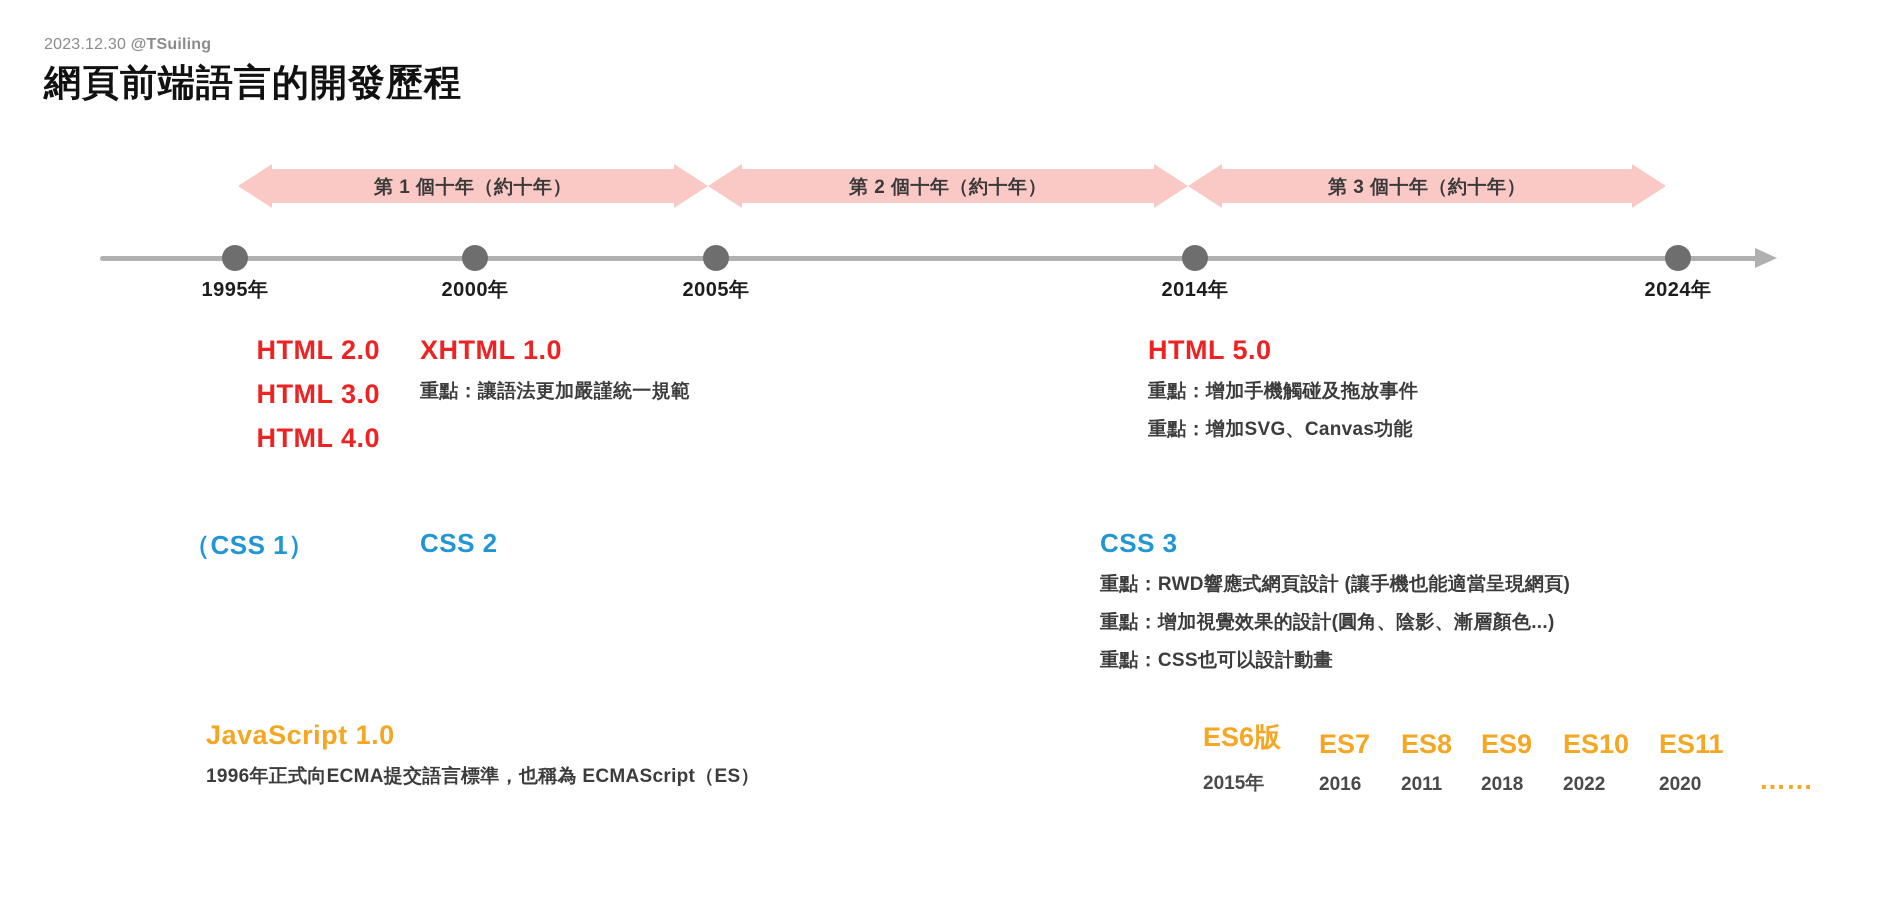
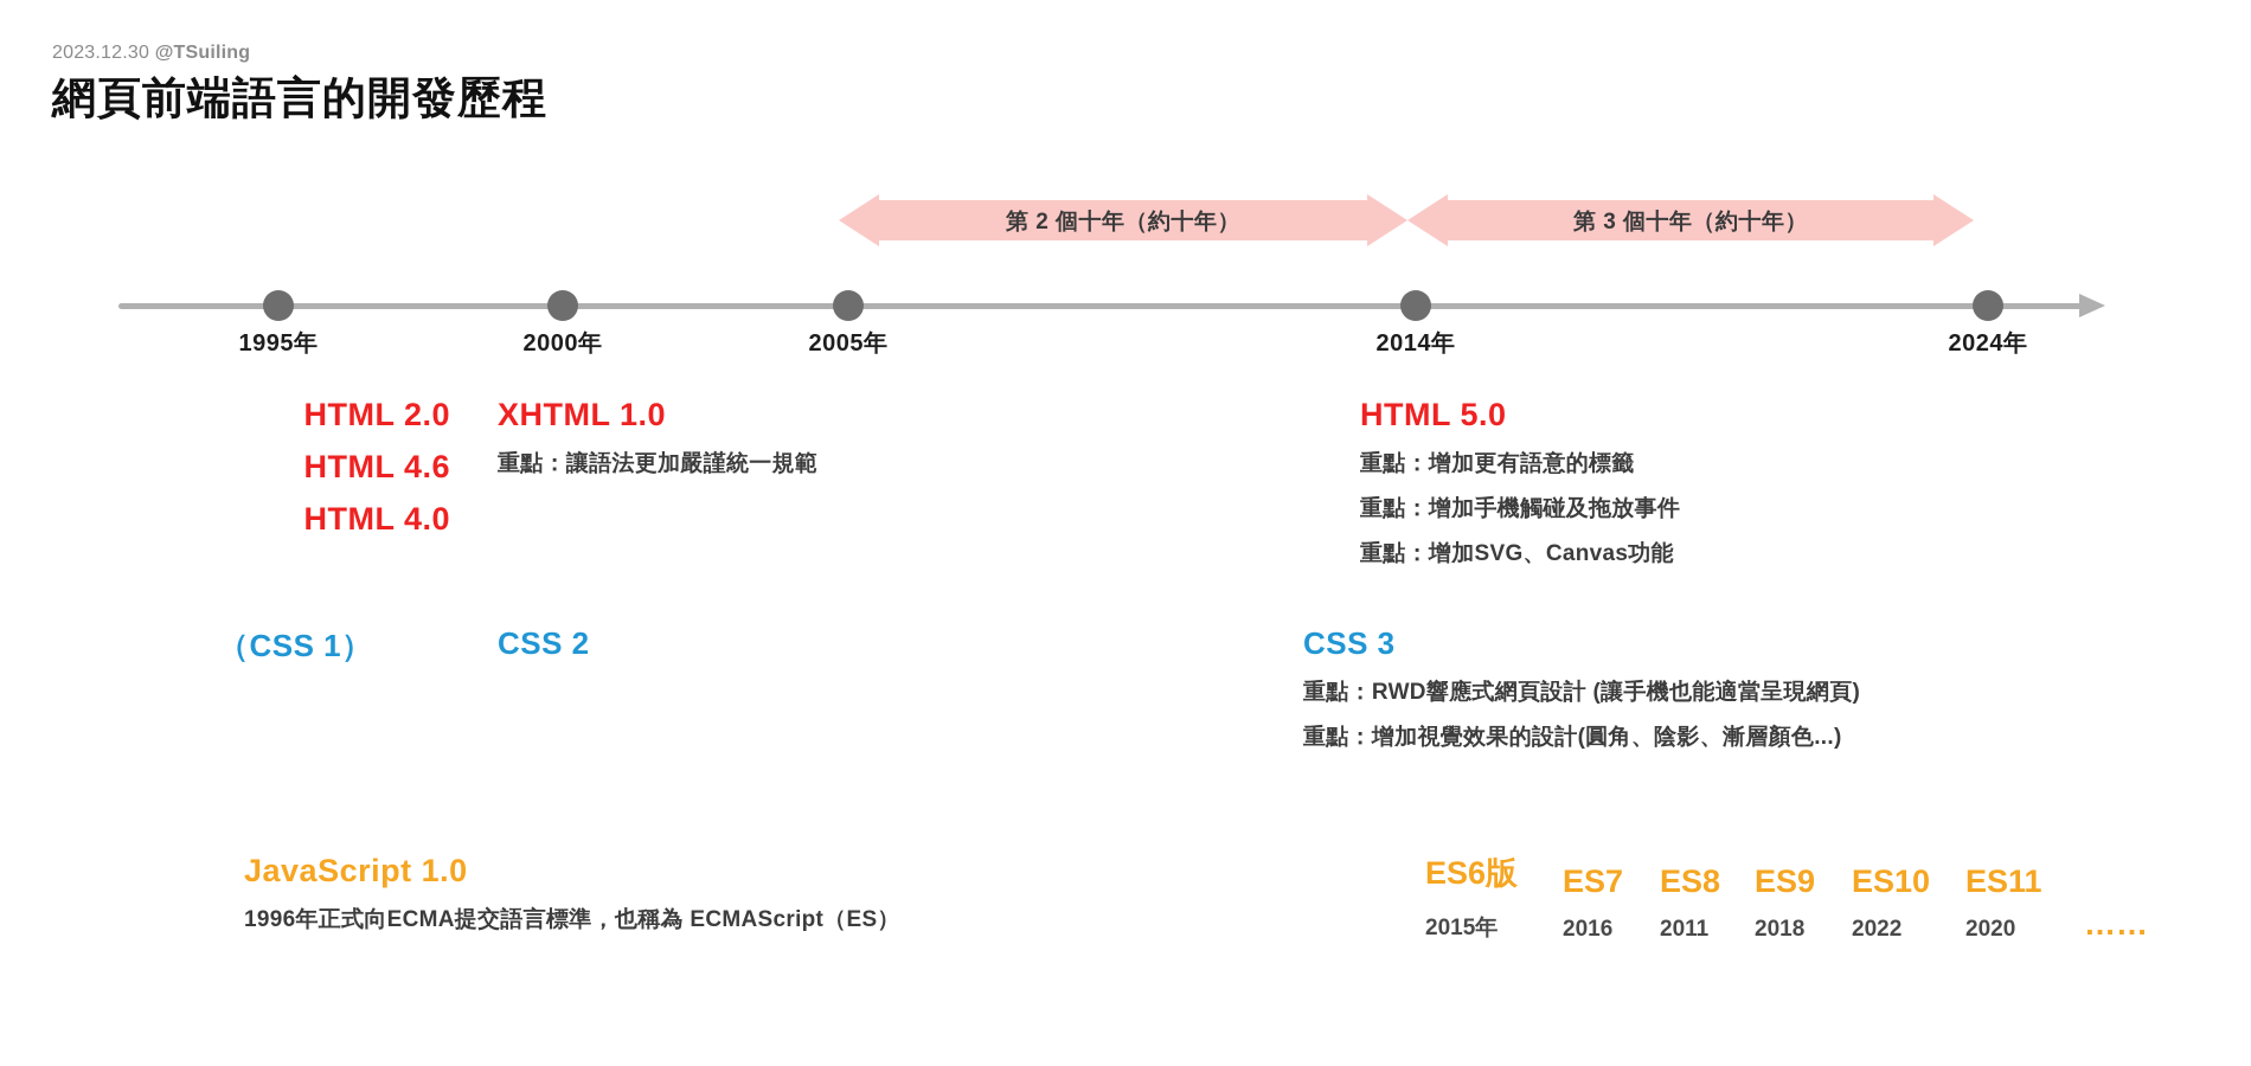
  2023.12.30 @TSuiling
  網頁前端語言的開發歷程
- 第 1 個十年（約十年）
  第 2 個十年（約十年）
  第 3 個十年（約十年）
  1995年
  2000年
  2005年
  2014年
  2024年
  HTML 2.0
- HTML 3.0
+ HTML 4.6
  HTML 4.0
  XHTML 1.0
  重點：讓語法更加嚴謹統一規範
  HTML 5.0
+ 重點：增加更有語意的標籤
  重點：增加手機觸碰及拖放事件
  重點：增加SVG、Canvas功能
  （CSS 1）
  CSS 2
  CSS 3
  重點：RWD響應式網頁設計 (讓手機也能適當呈現網頁)
  重點：增加視覺效果的設計(圓角、陰影、漸層顏色...)
- 重點：CSS也可以設計動畫
  JavaScript 1.0
  1996年正式向ECMA提交語言標準，也稱為 ECMAScript（ES）
  ES6版
  2015年
  ES7
  2016
  ES8
  2011
  ES9
  2018
  ES10
  2022
  ES11
  2020
  ……
